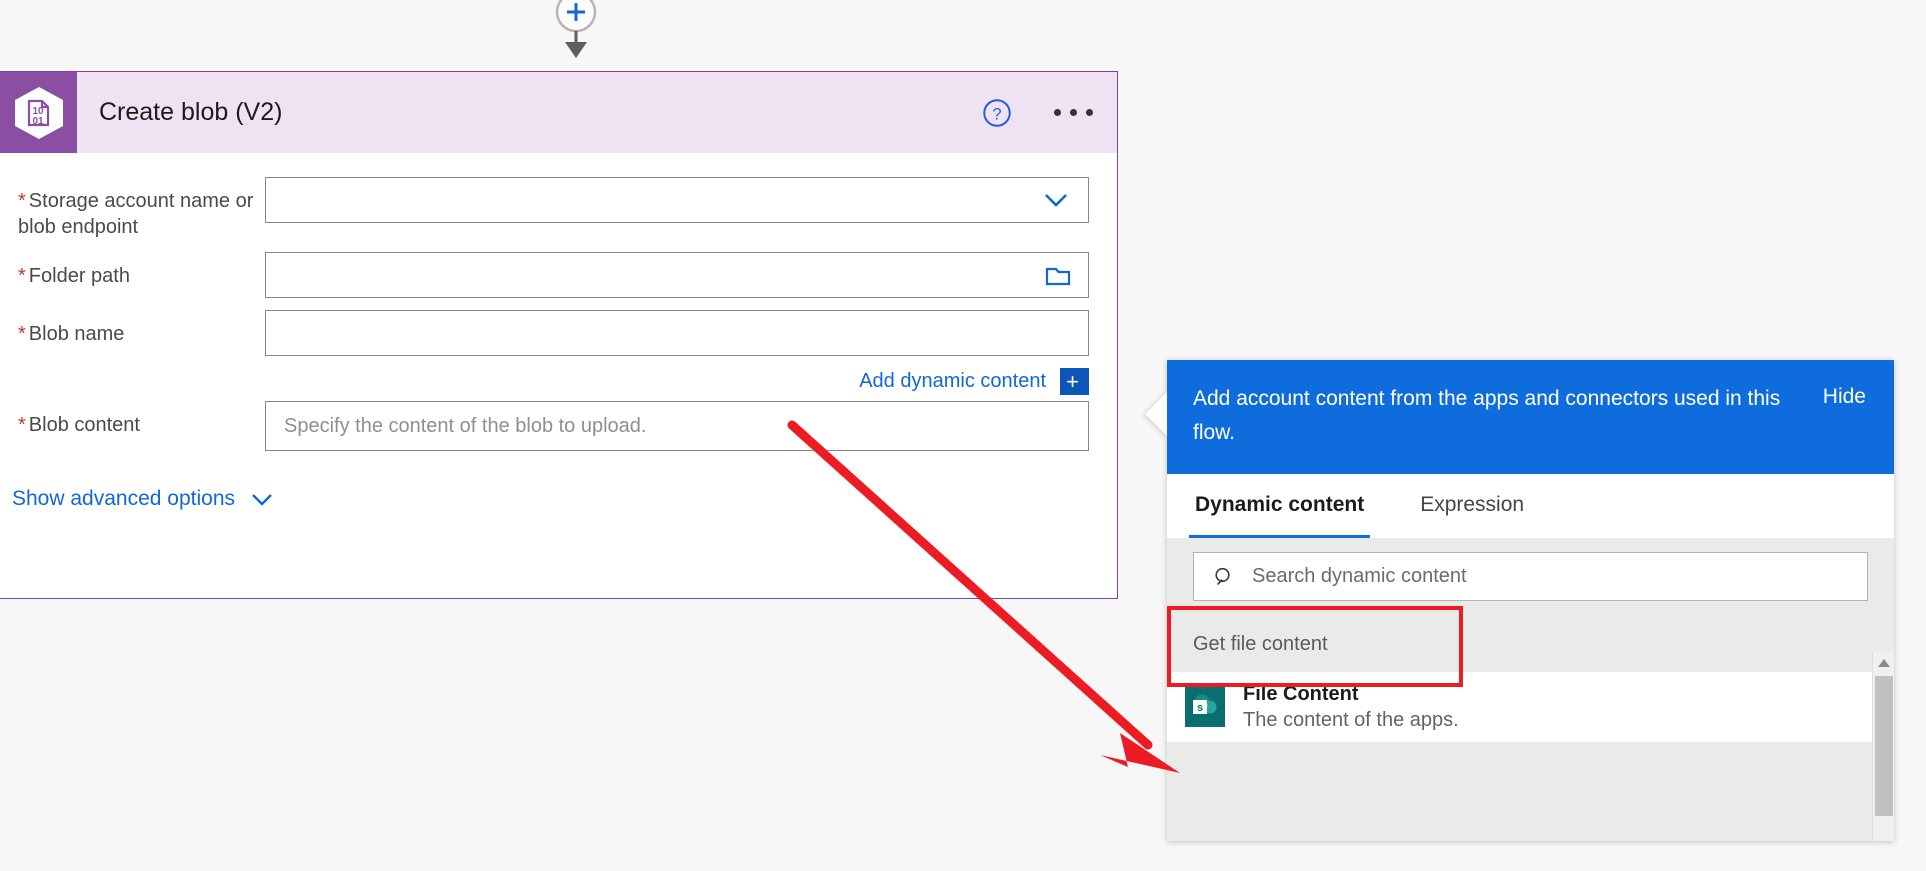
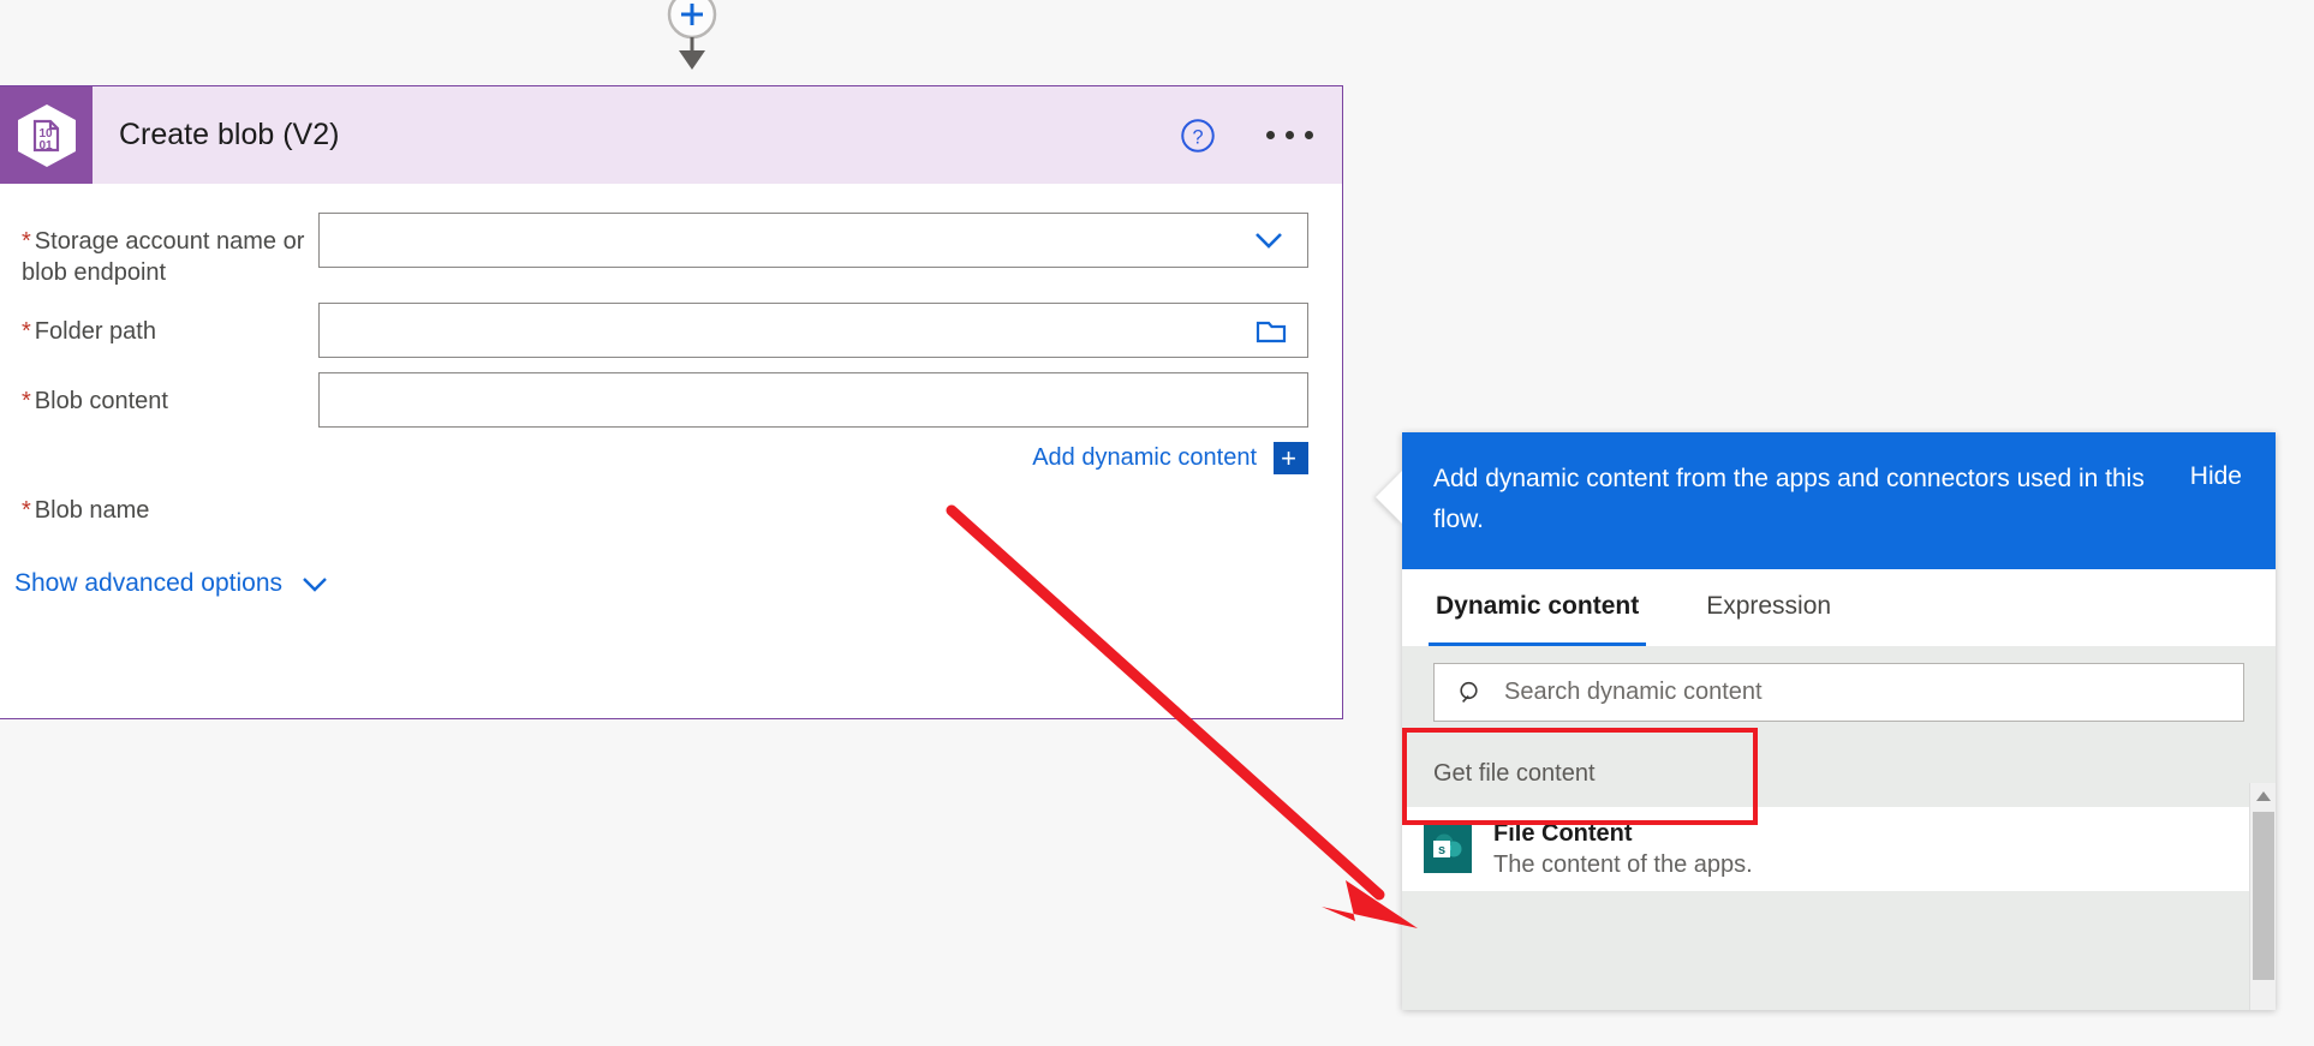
  10
  01
  Create blob (V2)
  ?
  * Storage account name or blob endpoint
  * Folder path
- * Blob name
+ * Blob content
  Add dynamic content
  +
- * Blob content
+ * Blob name
- Specify the content of the blob to upload.
  Show advanced options
- Add account content from the apps and connectors used in this flow.
+ Add dynamic content from the apps and connectors used in this flow.
  Hide
  Dynamic content
  Expression
  Search dynamic content
  Get file content
  s
  File Content
  The content of the apps.
